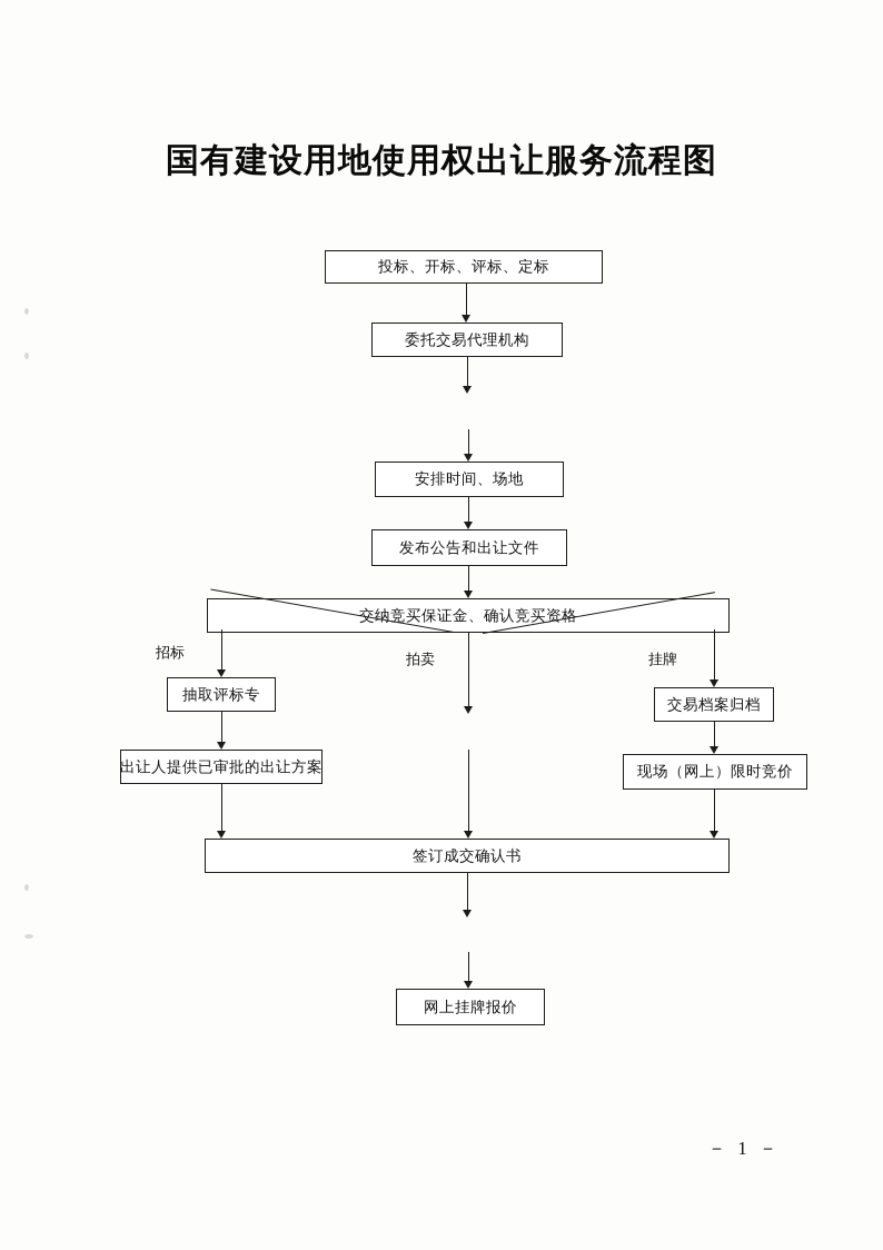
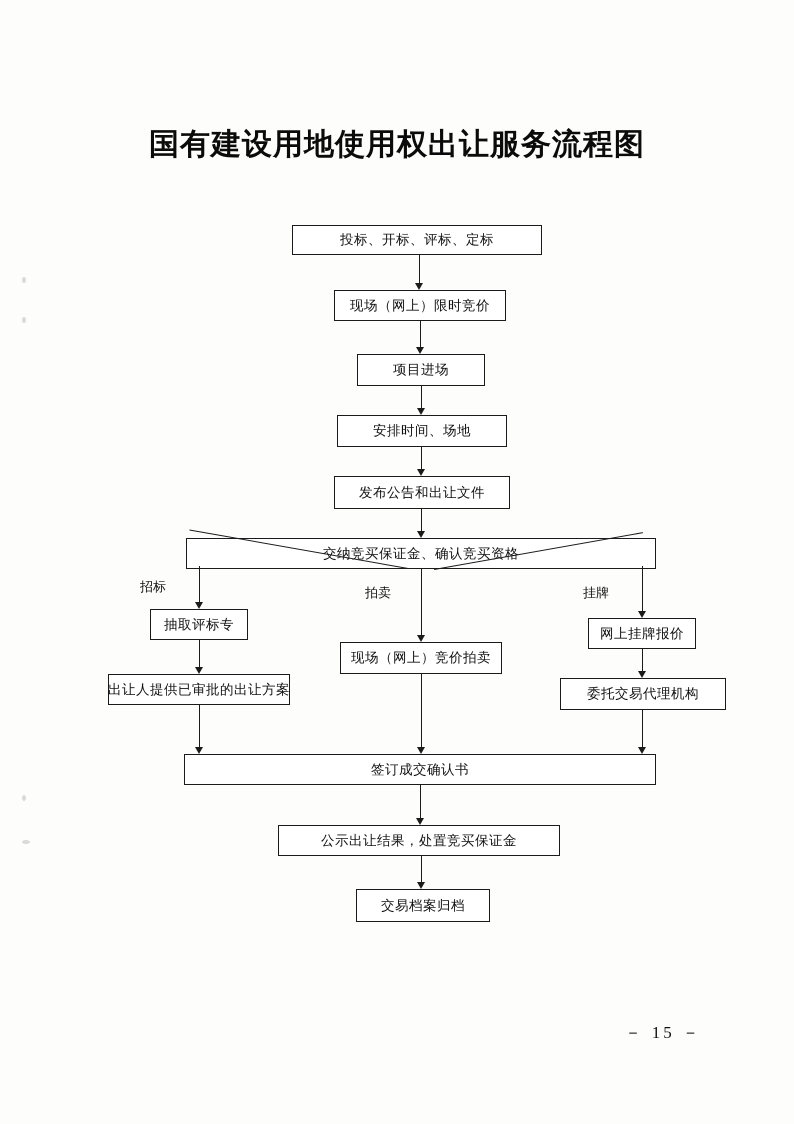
  国有建设用地使用权出让服务流程图
  投标、开标、评标、定标
- 委托交易代理机构
+ 现场（网上）限时竞价
+ 项目进场
  安排时间、场地
  发布公告和出让文件
  纳竞买保证金、确认竞买资格
  抽取评标专
  出让人提供已审批的出让方案
+ 现场（网上）竞价拍卖
- 交易档案归档
+ 网上挂牌报价
- 现场（网上）限时竞价
+ 委托交易代理机构
  签订成交确认书
+ 公示出让结果，处置竞买保证金
- 网上挂牌报价
+ 交易档案归档
  招标
  拍卖
  挂牌
- － 1 －
+ － 15 －
